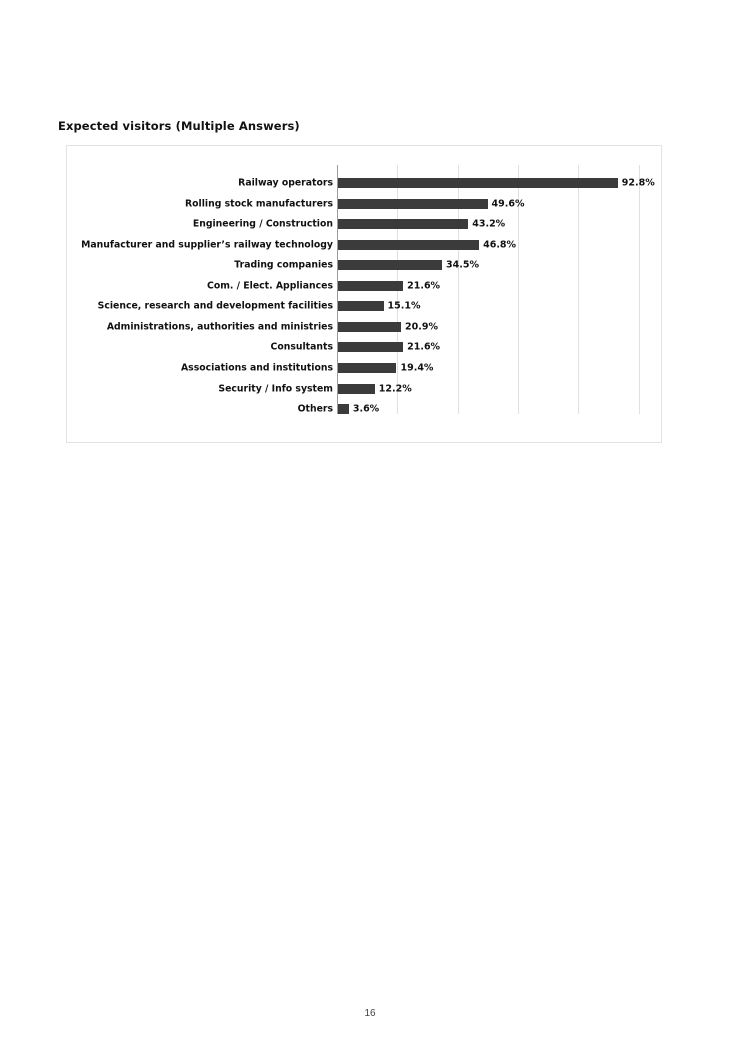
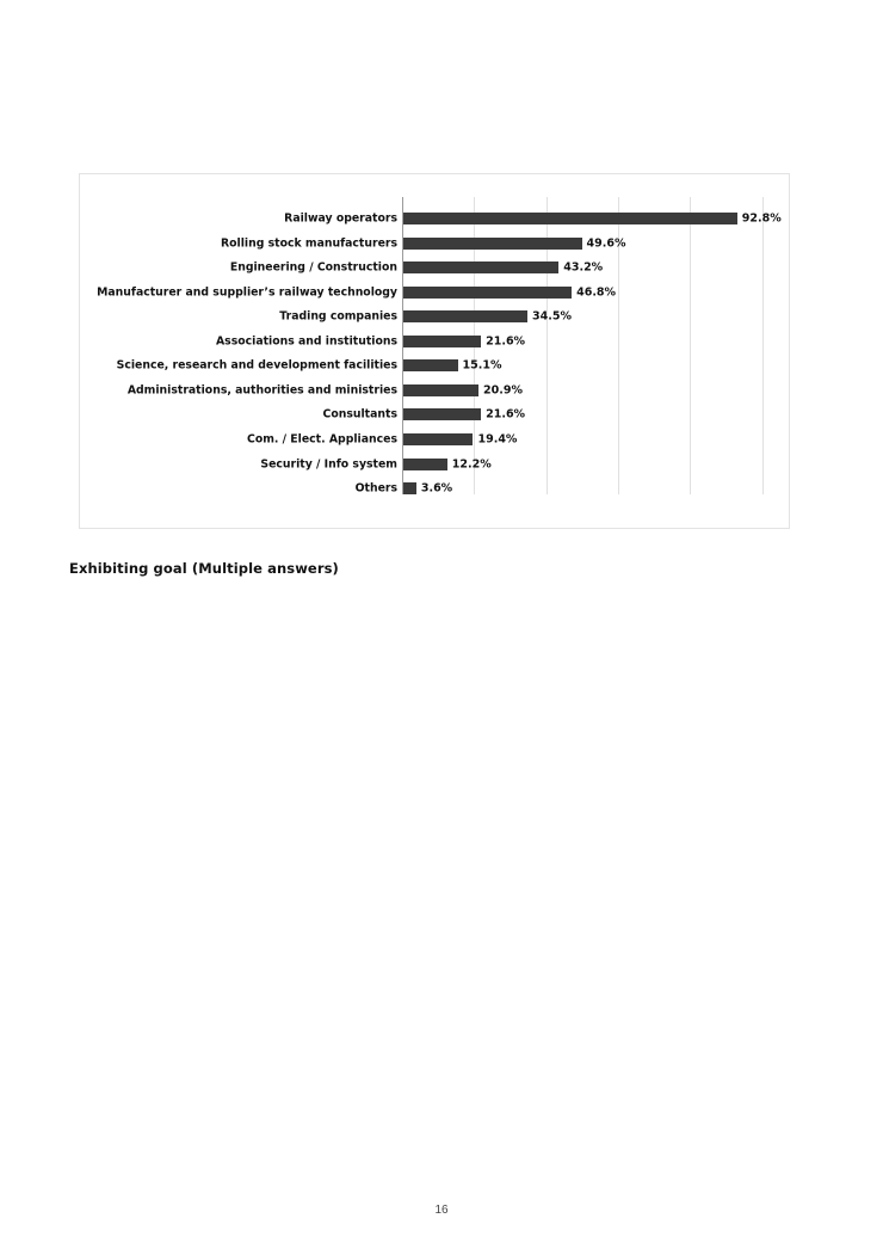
- Expected visitors (Multiple Answers)
  Railway operators
  92.8%
  Rolling stock manufacturers
  49.6%
  Engineering / Construction
  43.2%
  Manufacturer and supplier’s railway technology
  46.8%
  Trading companies
  34.5%
- Com. / Elect. Appliances
+ Associations and institutions
  21.6%
  Science, research and development facilities
  15.1%
  Administrations, authorities and ministries
  20.9%
  Consultants
  21.6%
- Associations and institutions
+ Com. / Elect. Appliances
  19.4%
  Security / Info system
  12.2%
  Others
  3.6%
+ Exhibiting goal (Multiple answers)
  16
